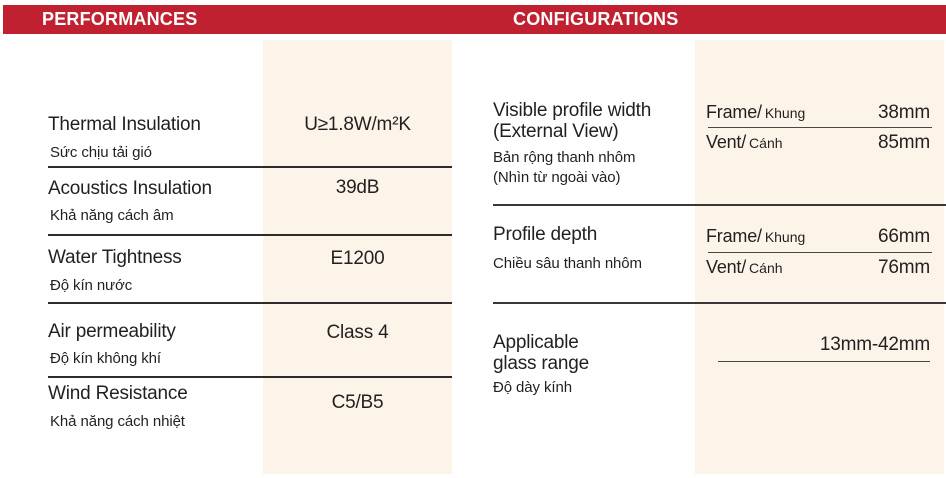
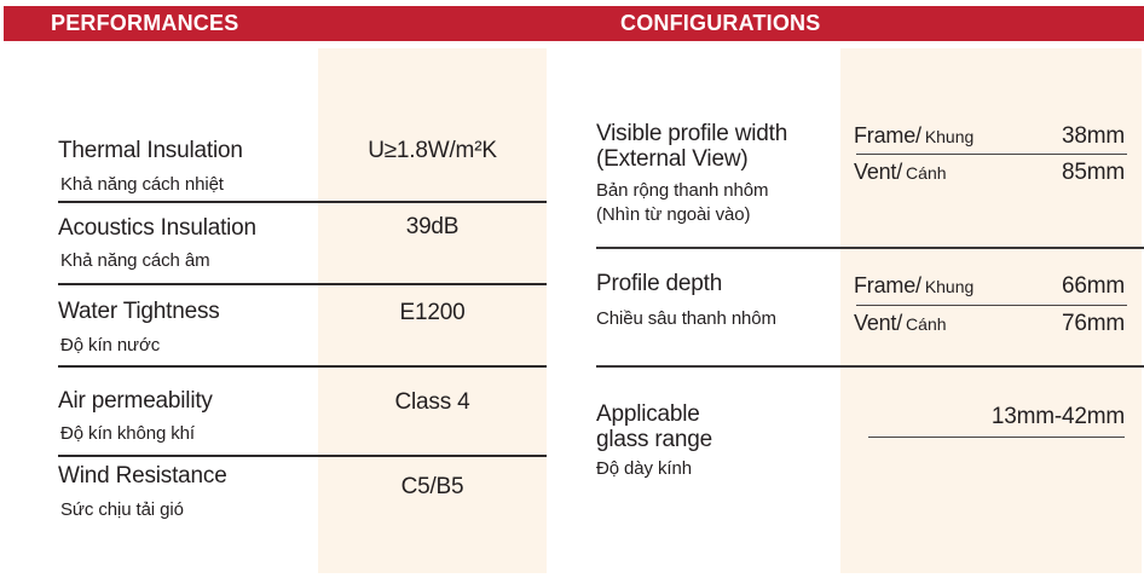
  PERFORMANCES
  CONFIGURATIONS
  Thermal Insulation
- Sức chịu tải gió
+ Khả năng cách nhiệt
  U≥1.8W/m²K
  Acoustics Insulation
  Khả năng cách âm
  39dB
  Water Tightness
  Độ kín nước
  E1200
  Air permeability
  Độ kín không khí
  Class 4
  Wind Resistance
- Khả năng cách nhiệt
+ Sức chịu tải gió
  C5/B5
  Visible profile width
  (External View)
  Bản rộng thanh nhôm
  (Nhìn từ ngoài vào)
  Frame/ Khung
  38mm
  Vent/ Cánh
  85mm
  Profile depth
  Chiều sâu thanh nhôm
  Frame/ Khung
  66mm
  Vent/ Cánh
  76mm
  Applicable
  glass range
  Độ dày kính
  13mm-42mm
